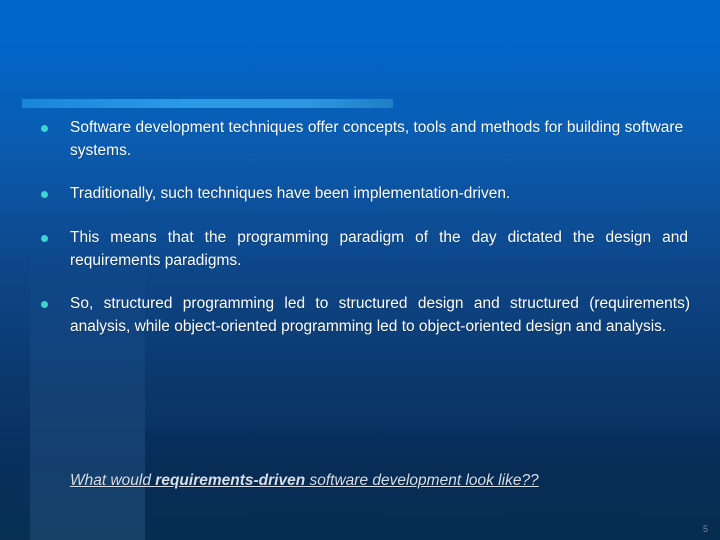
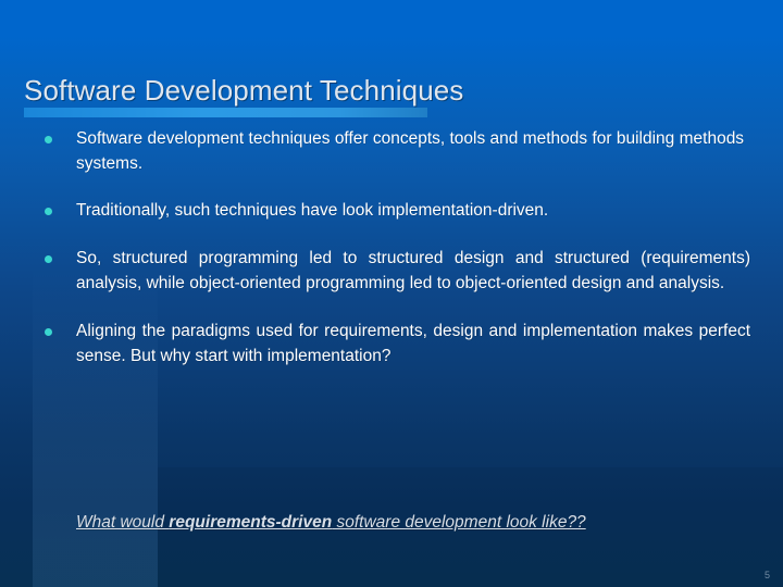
+ Software Development Techniques
- Software development techniques offer concepts, tools and methods for building software systems.
+ Software development techniques offer concepts, tools and methods for building methods systems.
- Traditionally, such techniques have been implementation-driven.
+ Traditionally, such techniques have look implementation-driven.
- This means that the programming paradigm of the day dictated the design and requirements paradigms.
  So, structured programming led to structured design and structured (requirements) analysis, while object-oriented programming led to object-oriented design and analysis.
+ Aligning the paradigms used for requirements, design and implementation makes perfect sense. But why start with implementation?
  What would requirements-driven software development look like??
  5
